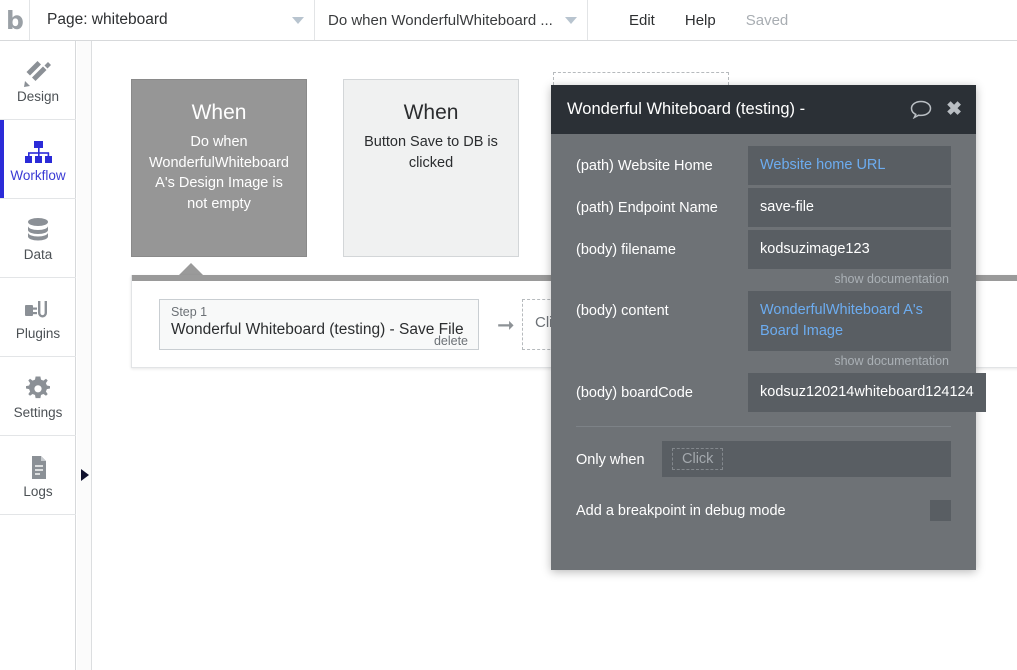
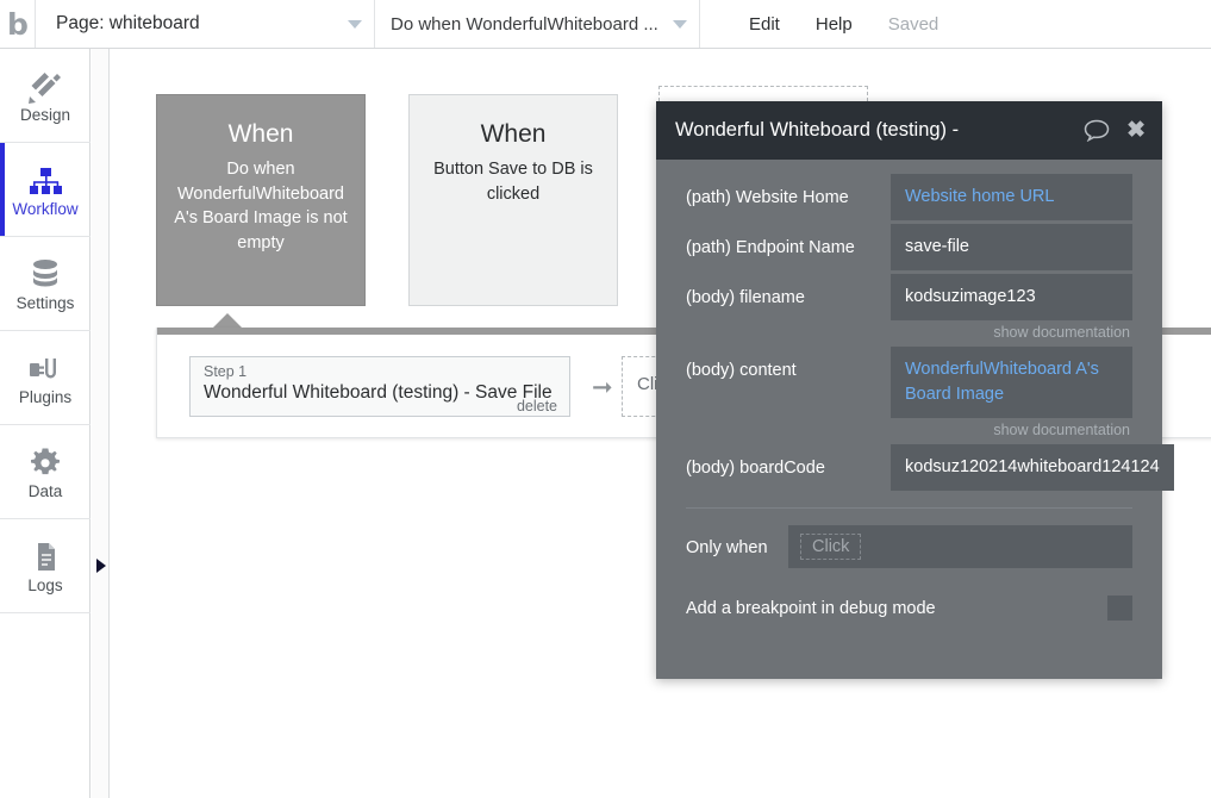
  b
  Page: whiteboard
  Do when WonderfulWhiteboard ...
  Edit
  Help
  Saved
  Design
  Workflow
- Data
+ Settings
  Plugins
- Settings
+ Data
  Logs
  When
- Do when WonderfulWhiteboard A's Design Image is not empty
+ Do when WonderfulWhiteboard A's Board Image is not empty
  When
  Button Save to DB is clicked
  Step 1
  Wonderful Whiteboard (testing) - Save File
  delete
  ➞
  Wonderful Whiteboard (testing) -
  ✖
  (path) Website Home
  Website home URL
  (path) Endpoint Name
  save-file
  (body) filename
  kodsuzimage123
  show documentation
  (body) content
  WonderfulWhiteboard A's Board Image
  show documentation
  (body) boardCode
  kodsuz120214whiteboard124124
  Only when
  Click
  Add a breakpoint in debug mode
